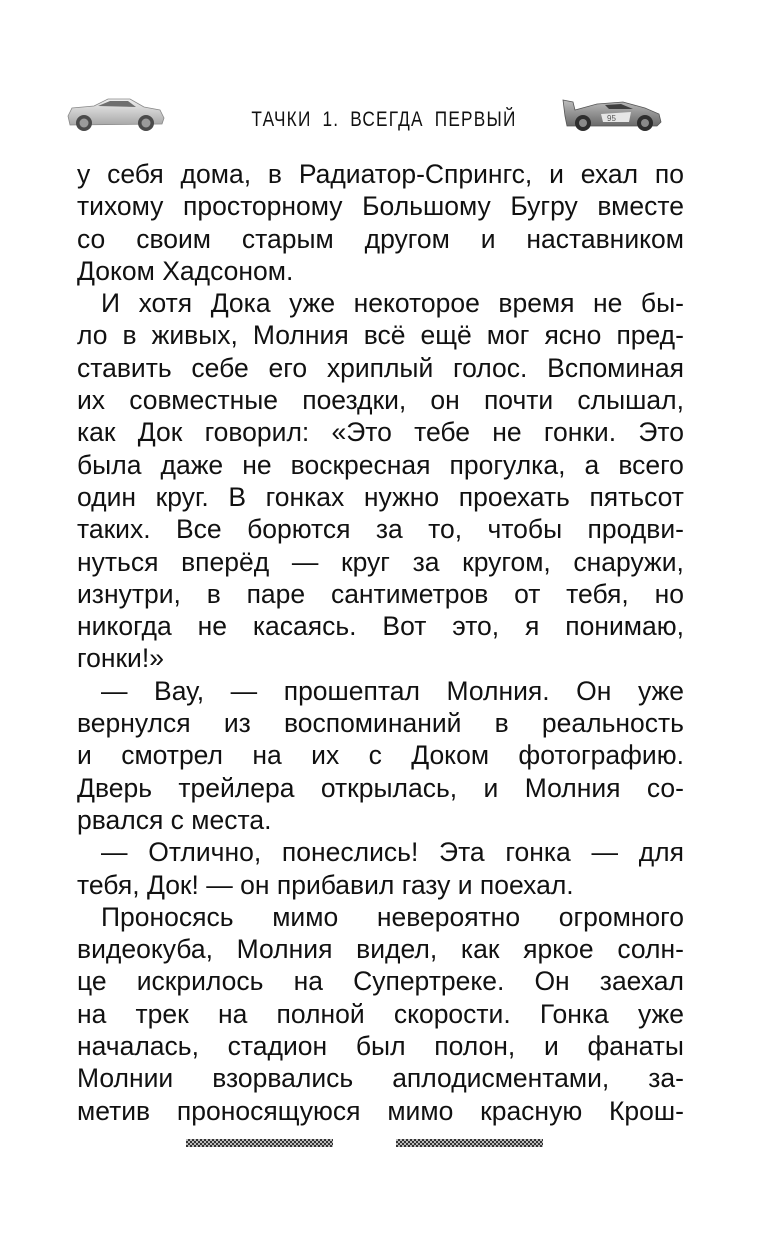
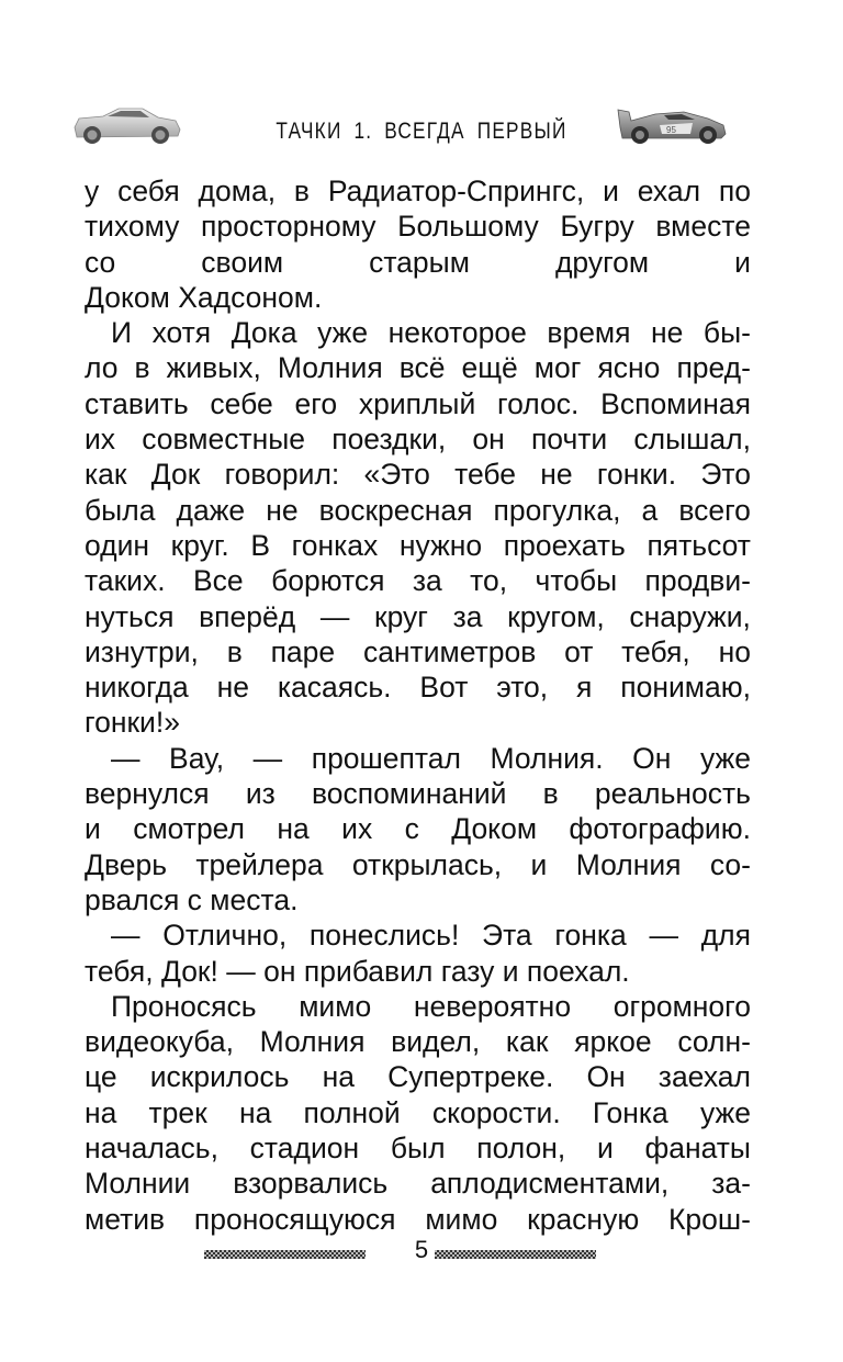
  ТАЧКИ 1. ВСЕГДА ПЕРВЫЙ
  95
  у
  себя
  дома,
  в
  Радиатор-Спрингс,
  и
  ехал
  по
  тихому
  просторному
  Большому
  Бугру
  вместе
  со
  своим
  старым
  другом
  и
- наставником
  Доком Хадсоном.
  И
  хотя
  Дока
  уже
  некоторое
  время
  не
  бы-
  ло
  в
  живых,
  Молния
  всё
  ещё
  мог
  ясно
  пред-
  ставить
  себе
  его
  хриплый
  голос.
  Вспоминая
  их
  совместные
  поездки,
  он
  почти
  слышал,
  как
  Док
  говорил:
  «Это
  тебе
  не
  гонки.
  Это
  была
  даже
  не
  воскресная
  прогулка,
  а
  всего
  один
  круг.
  В
  гонках
  нужно
  проехать
  пятьсот
  таких.
  Все
  борются
  за
  то,
  чтобы
  продви-
  нуться
  вперёд
  —
  круг
  за
  кругом,
  снаружи,
  изнутри,
  в
  паре
  сантиметров
  от
  тебя,
  но
  никогда
  не
  касаясь.
  Вот
  это,
  я
  понимаю,
  гонки!»
  —
  Вау,
  —
  прошептал
  Молния.
  Он
  уже
  вернулся
  из
  воспоминаний
  в
  реальность
  и
  смотрел
  на
  их
  с
  Доком
  фотографию.
  Дверь
  трейлера
  открылась,
  и
  Молния
  со-
  рвался с места.
  —
  Отлично,
  понеслись!
  Эта
  гонка
  —
  для
  тебя, Док! — он прибавил газу и поехал.
  Проносясь
  мимо
  невероятно
  огромного
  видеокуба,
  Молния
  видел,
  как
  яркое
  солн-
  це
  искрилось
  на
  Супертреке.
  Он
  заехал
  на
  трек
  на
  полной
  скорости.
  Гонка
  уже
  началась,
  стадион
  был
  полон,
  и
  фанаты
  Молнии
  взорвались
  аплодисментами,
  за-
  метив
  проносящуюся
  мимо
  красную
  Крош-
+ 5
